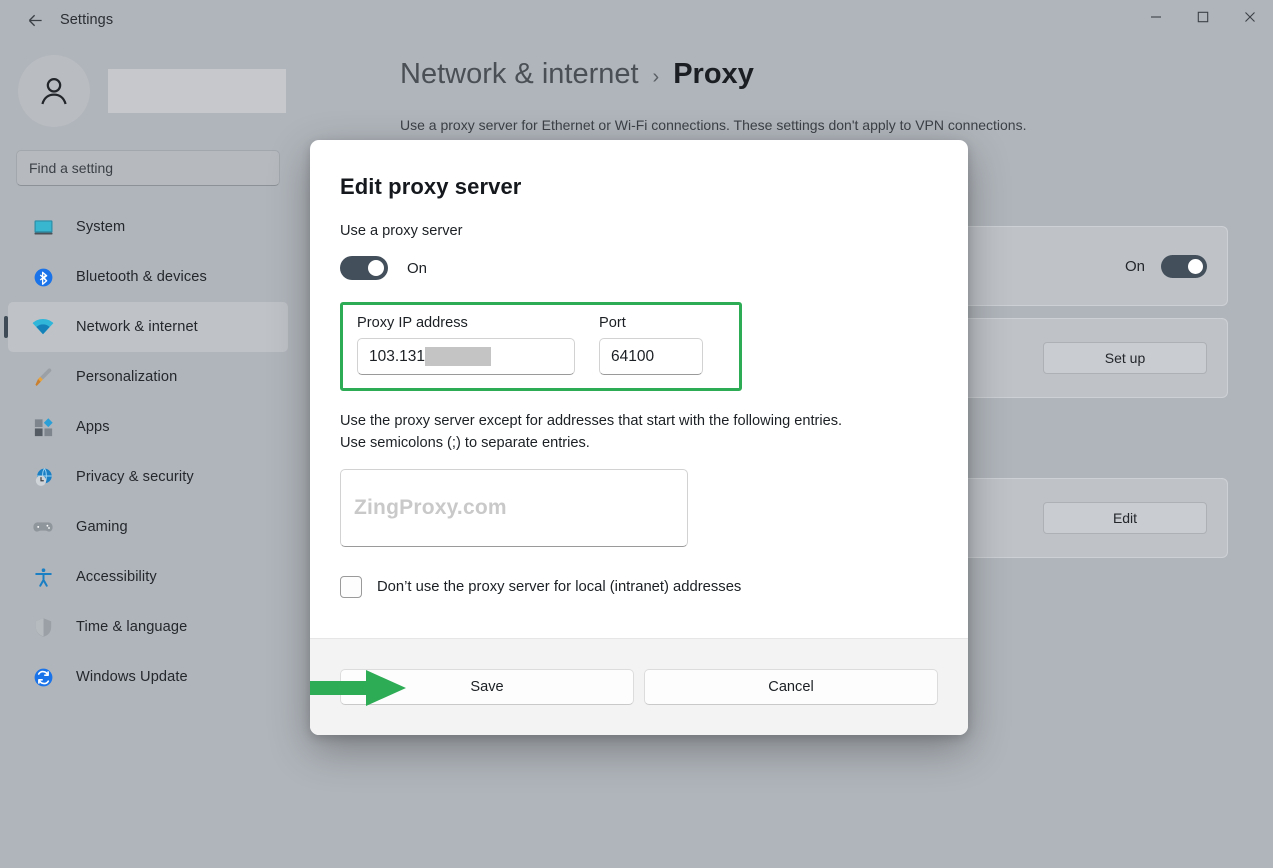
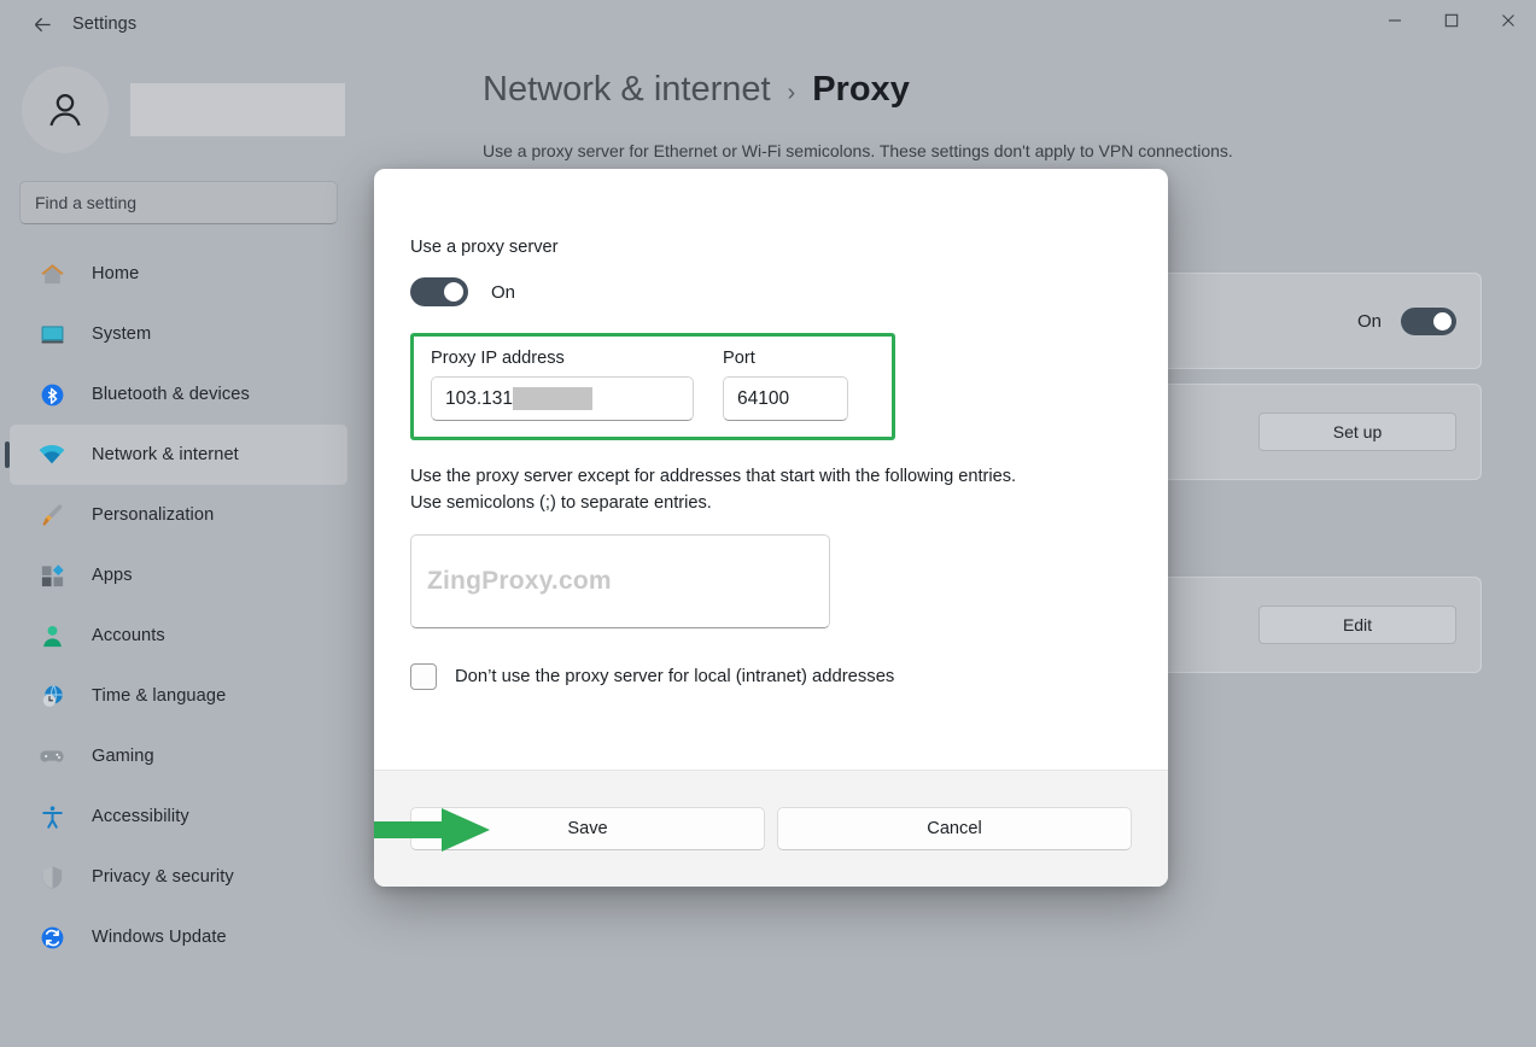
  Settings
  Find a setting
+ Home
  System
  Bluetooth & devices
  Network & internet
  Personalization
  Apps
+ Accounts
- Privacy & security
+ Time & language
  Gaming
  Accessibility
- Time & language
+ Privacy & security
  Windows Update
  Network & internet
  ›
  Proxy
- Use a proxy server for Ethernet or Wi-Fi connections. These settings don't apply to VPN connections.
+ Use a proxy server for Ethernet or Wi-Fi semicolons. These settings don't apply to VPN connections.
  On
  Set up
  Edit
- Edit proxy server
  Use a proxy server
  On
  Proxy IP address
  103.131
  Port
  64100
  Use the proxy server except for addresses that start with the following entries.
  Use semicolons (;) to separate entries.
  ZingProxy.com
  Don’t use the proxy server for local (intranet) addresses
  Save
  Cancel
